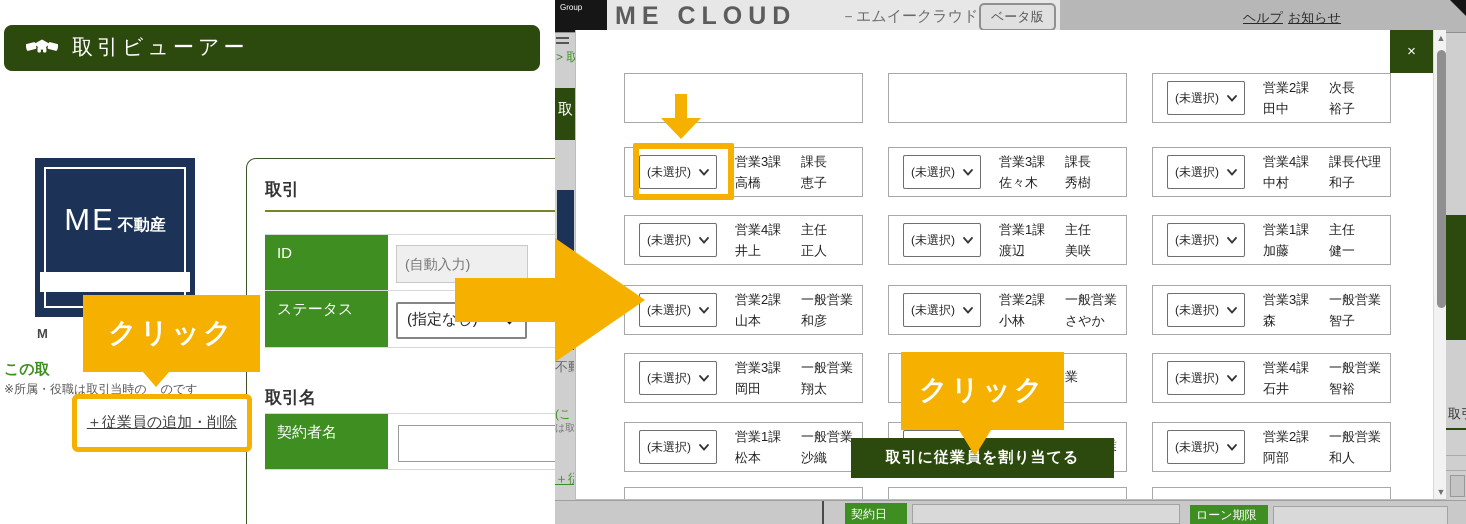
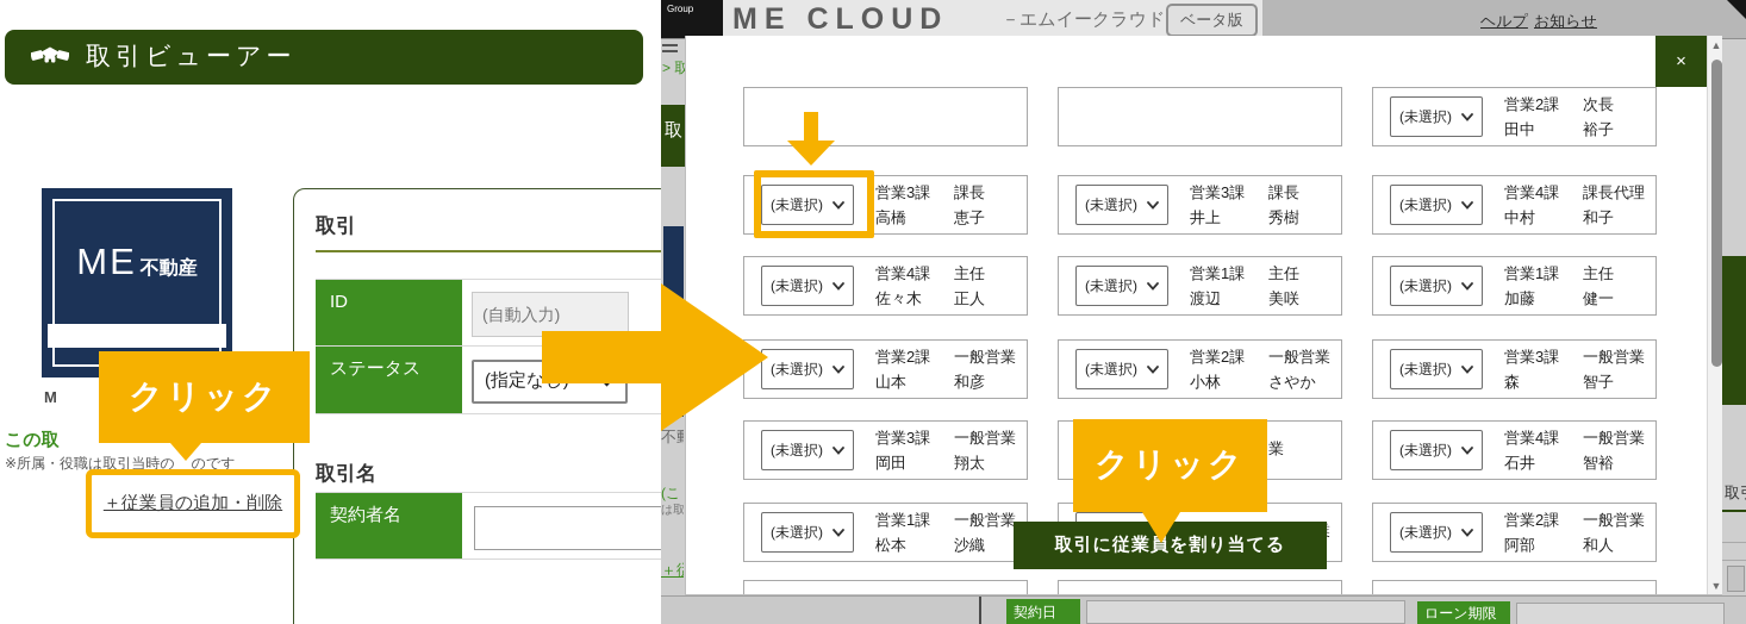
  取引ビューアー
  ME 不動産
  M
  この取
  ※所属・役職は取引当時の のです
  ＋従業員の追加・削除
  クリック
  取引
  ID
  (自動入力)
  ステータス
  取引名
  契約者名
  Group
  ME CLOUD
  －エムイークラウド
  ベータ版
  ヘルプ
  お知らせ
  > 取
  取
  (こ
  は取
  契約日
  ローン期限
  (未選択)
  営業2課
  次長
  田中
  裕子
  (未選択)
  営業3課
  課長
  高橋
  恵子
  (未選択)
  営業3課
  課長
- 佐々木
+ 井上
  秀樹
  (未選択)
  営業4課
  課長代理
  中村
  和子
  (未選択)
  営業4課
  主任
- 井上
+ 佐々木
  正人
  (未選択)
  営業1課
  主任
  渡辺
  美咲
  (未選択)
  営業1課
  主任
  加藤
  健一
  (未選択)
  営業2課
  一般営業
  山本
  和彦
  (未選択)
  営業2課
  一般営業
  小林
  さやか
  (未選択)
  営業3課
  一般営業
  森
  智子
  (未選択)
  営業3課
  一般営業
  岡田
  翔太
  業
  (未選択)
  営業4課
  一般営業
  石井
  智裕
  (未選択)
  営業1課
  一般営業
  松本
  沙織
  (未選択)
  営業2課
  一般営業
  阿部
  和人
  ×
  ▲
  ▼
  クリック
  取引に従業員を割り当てる
